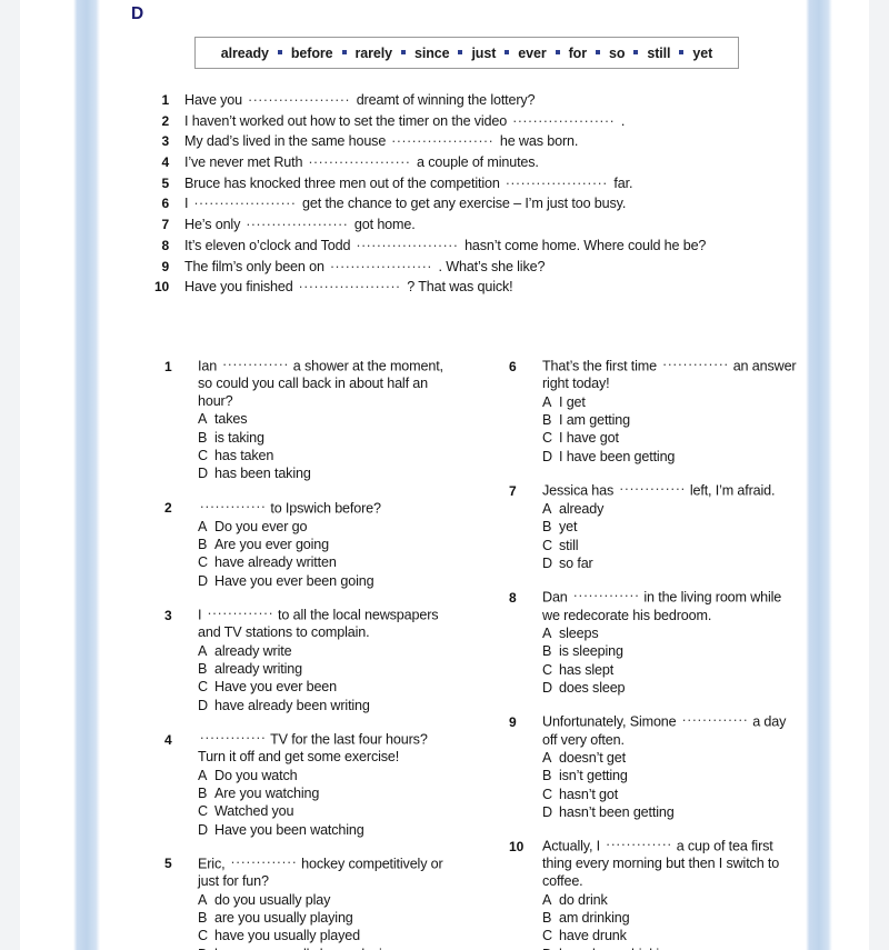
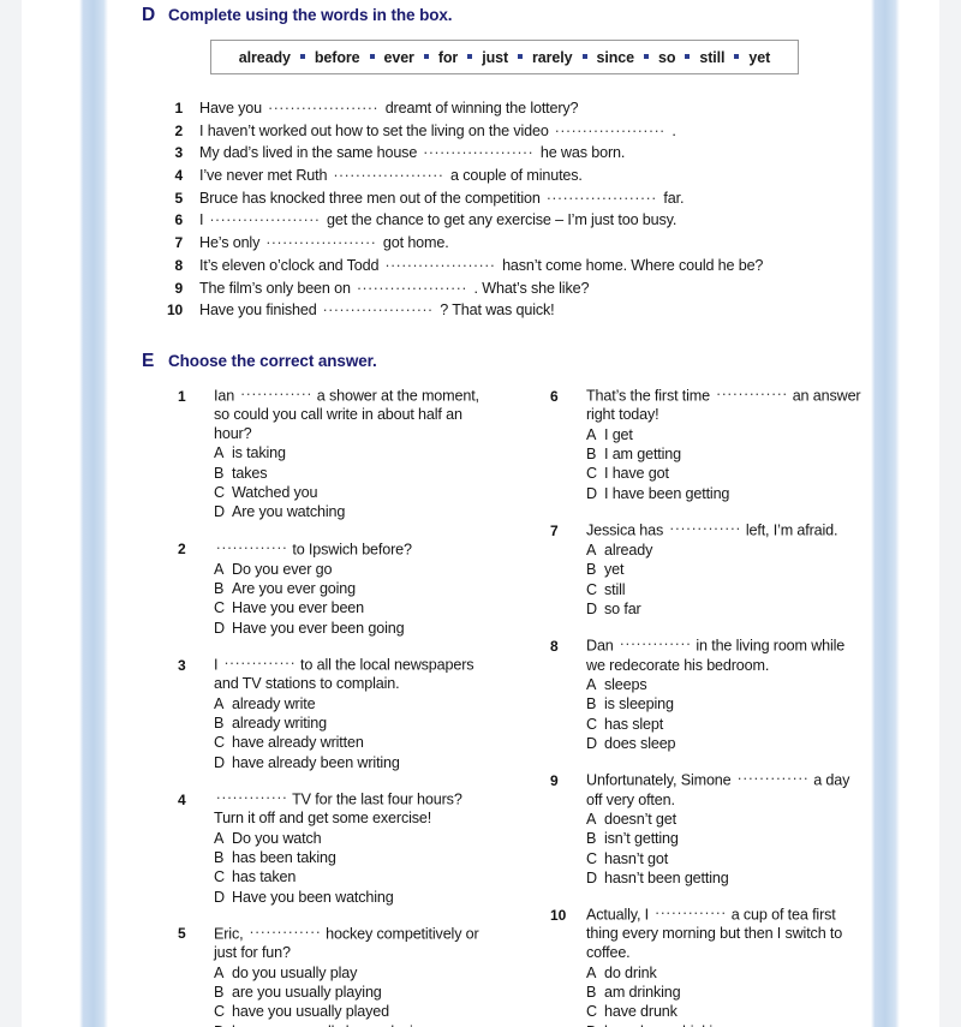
  D
+ Complete using the words in the box.
  already
  before
- rarely
+ ever
- since
+ for
  just
- ever
+ rarely
- for
+ since
  so
  still
  yet
  1
  Have you .................... dreamt of winning the lottery?
  2
- I haven’t worked out how to set the timer on the video .................... .
+ I haven’t worked out how to set the living on the video .................... .
  3
  My dad’s lived in the same house .................... he was born.
  4
  I’ve never met Ruth .................... a couple of minutes.
  5
  Bruce has knocked three men out of the competition .................... far.
  6
  I .................... get the chance to get any exercise – I’m just too busy.
  7
  He’s only .................... got home.
  8
  It’s eleven o’clock and Todd .................... hasn’t come home. Where could he be?
  9
  The film’s only been on .................... . What’s she like?
  10
  Have you finished .................... ? That was quick!
+ E
+ Choose the correct answer.
  1
- Ian ............. a shower at the moment, so could you call back in about half an hour?
+ Ian ............. a shower at the moment, so could you call write in about half an hour?
  A
- takes
+ is taking
  B
- is taking
+ takes
  C
- has taken
+ Watched you
  D
- has been taking
+ Are you watching
  2
  A
  Do you ever go
  B
  Are you ever going
  C
- have already written
+ Have you ever been
  D
  Have you ever been going
  3
  I ............. to all the local newspapers and TV stations to complain.
  A
  already write
  B
  already writing
  C
- Have you ever been
+ have already written
  D
  have already been writing
  4
  ............. TV for the last four hours? Turn it off and get some exercise!
  A
  Do you watch
  B
- Are you watching
+ has been taking
  C
- Watched you
+ has taken
  D
  Have you been watching
  5
  Eric, ............. hockey competitively or just for fun?
  A
  do you usually play
  B
  are you usually playing
  C
  have you usually played
  6
  That’s the first time ............. an answer right today!
  A
  I get
  B
  I am getting
  C
  I have got
  D
  I have been getting
  7
  Jessica has ............. left, I’m afraid.
  A
  already
  B
  yet
  C
  still
  D
  so far
  8
  Dan ............. in the living room while we redecorate his bedroom.
  A
  sleeps
  B
  is sleeping
  C
  has slept
  D
  does sleep
  9
  Unfortunately, Simone ............. a day off very often.
  A
  doesn’t get
  B
  isn’t getting
  C
  hasn’t got
  D
  hasn’t been getting
  10
  Actually, I ............. a cup of tea first thing every morning but then I switch to coffee.
  A
  do drink
  B
  am drinking
  C
  have drunk
